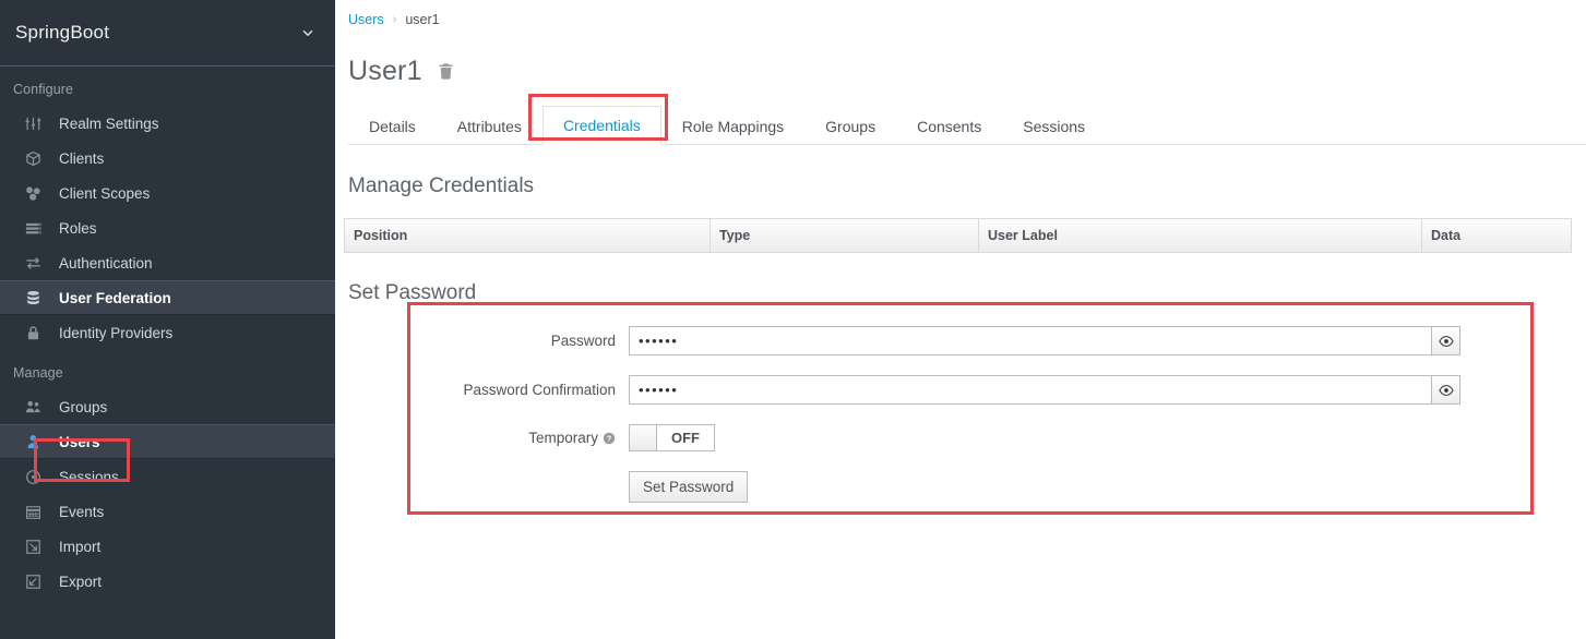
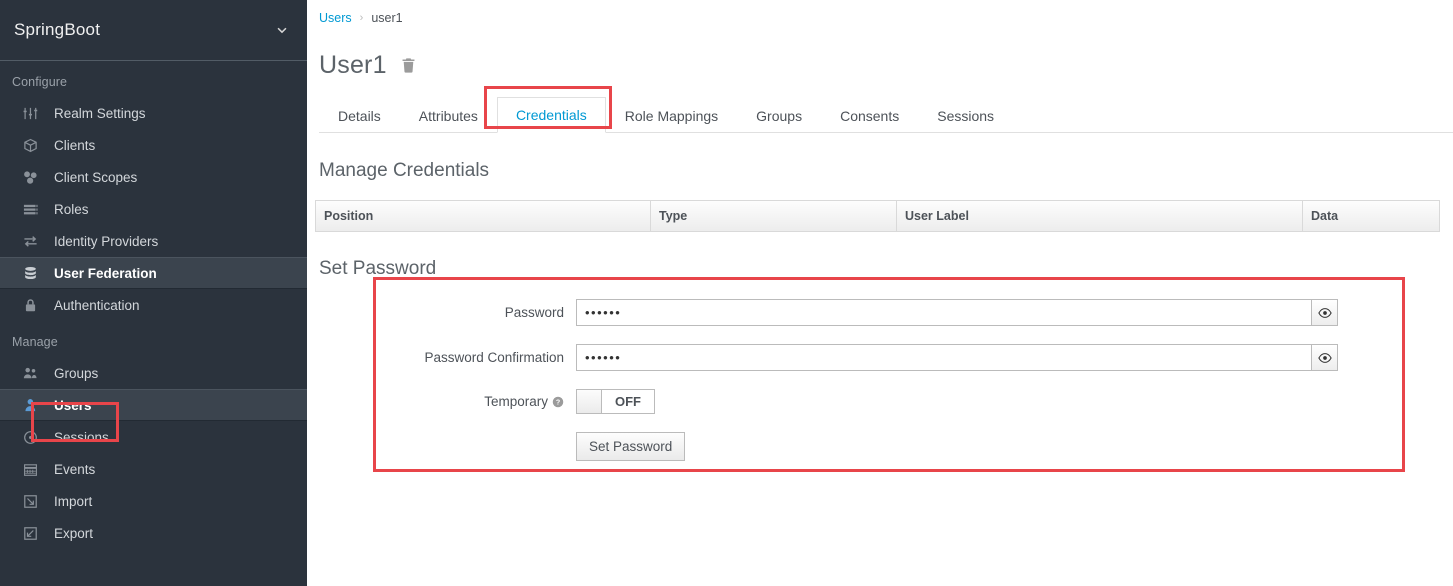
  SpringBoot
  Configure
  Realm Settings
  Clients
  Client Scopes
  Roles
- Authentication
+ Identity Providers
  User Federation
- Identity Providers
+ Authentication
  Manage
  Groups
  Users
  Sessions
  Events
  Import
  Export
  Users
  ›
  user1
  User1
  Details
  Attributes
  Credentials
  Role Mappings
  Groups
  Consents
  Sessions
  Manage Credentials
  Position	Type	User Label	Data
  Set Password
  Password
  ••••••
  Password Confirmation
  ••••••
  Temporary
  ?
  OFF
  Set Password
